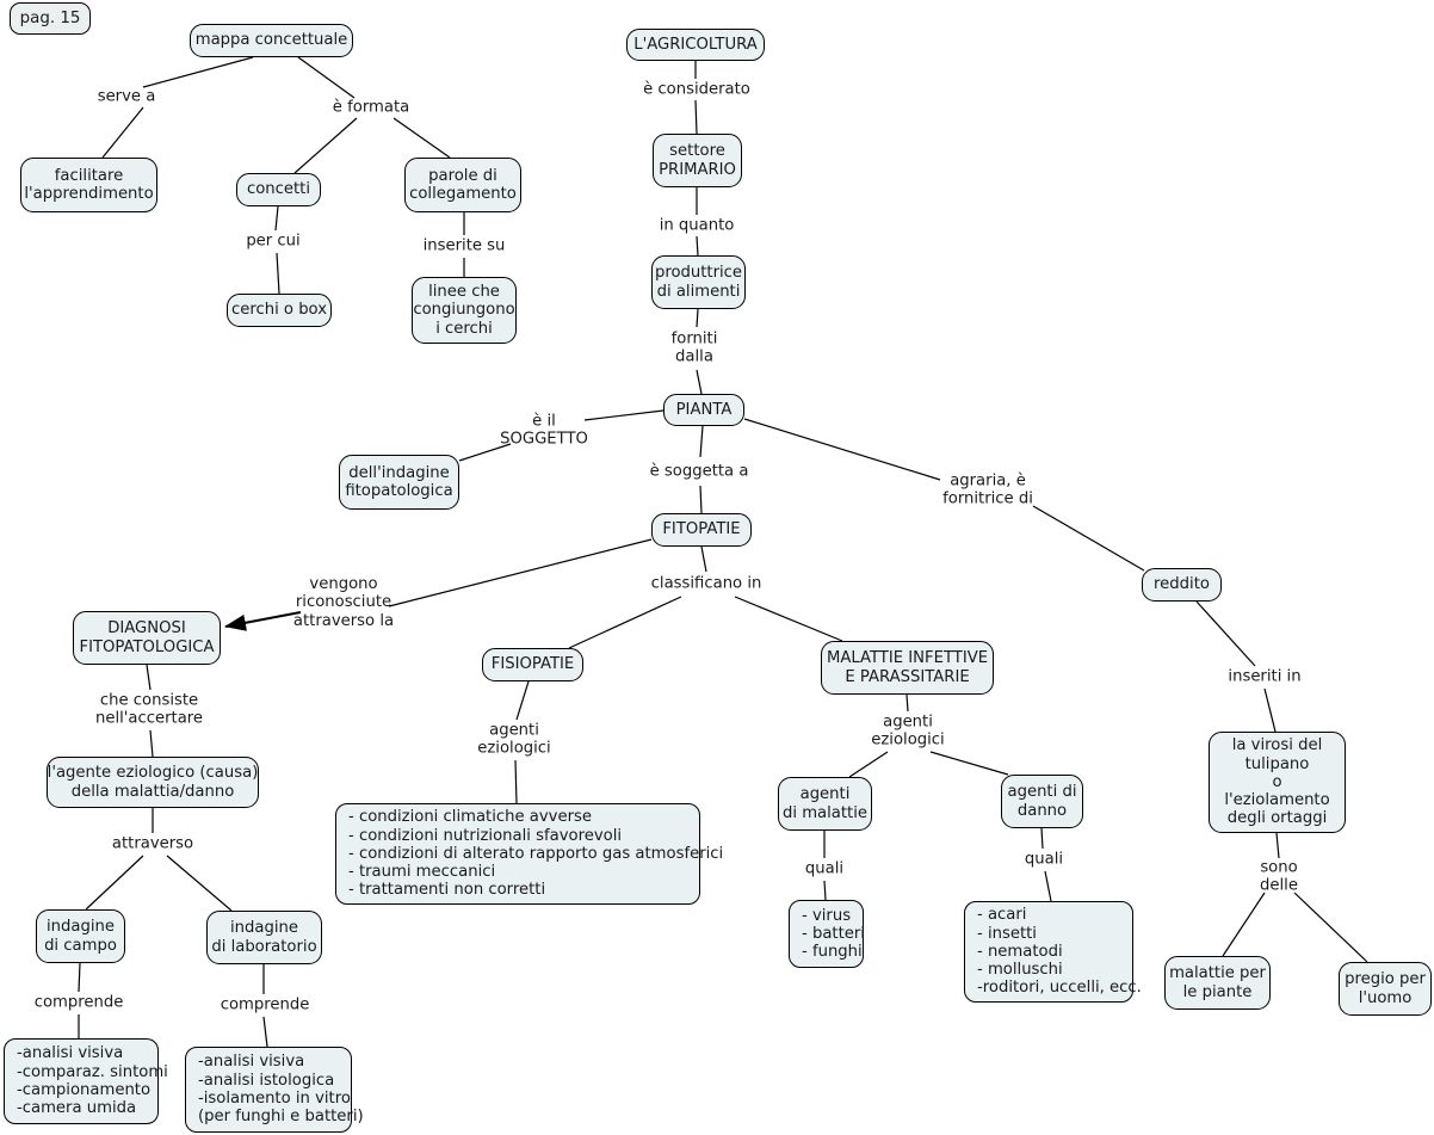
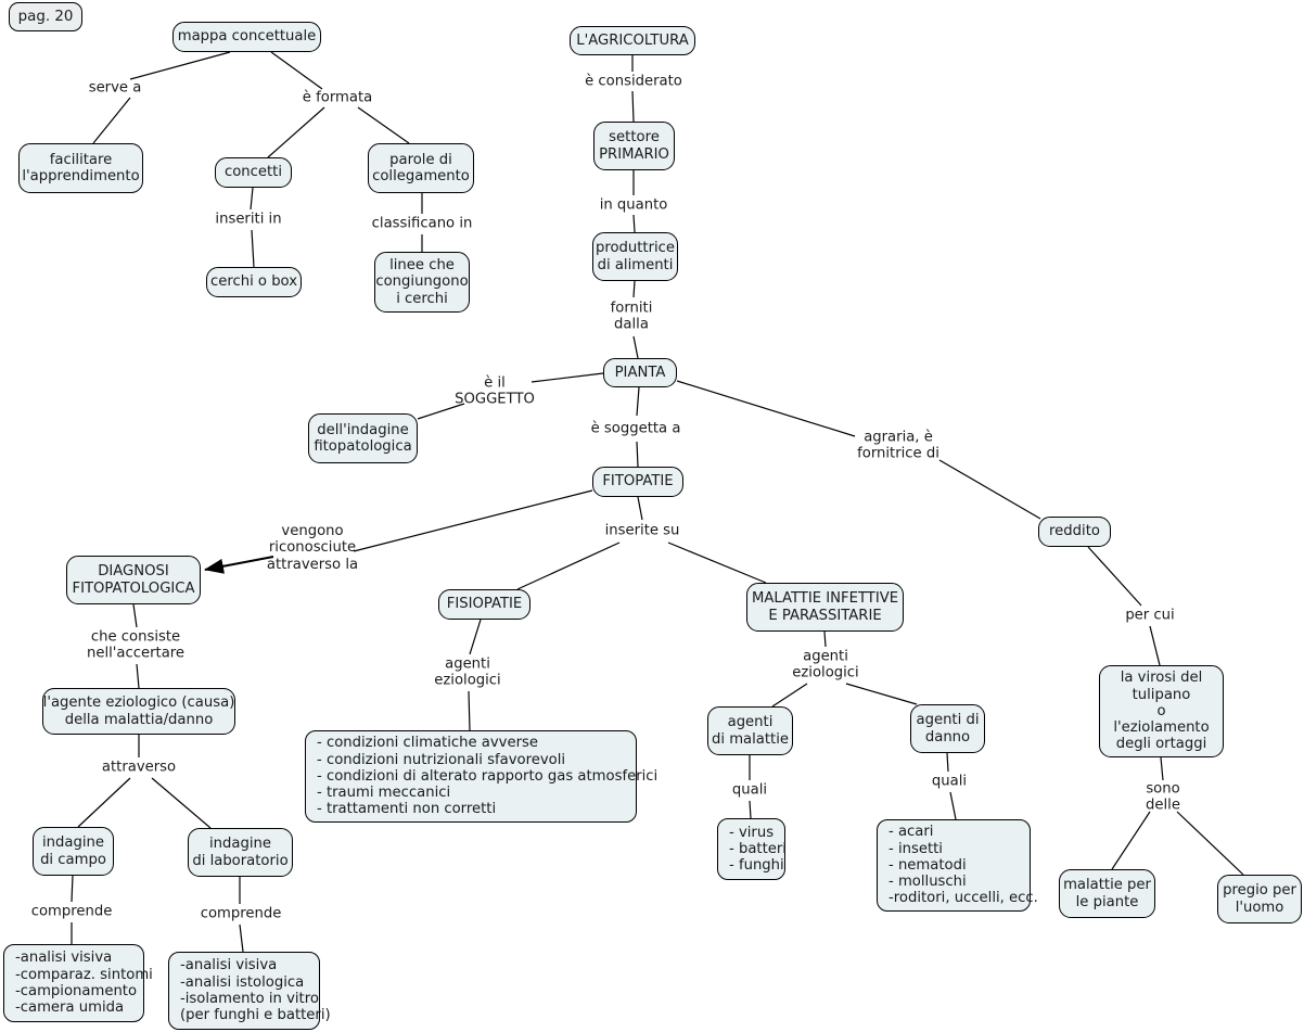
- pag. 15
+ pag. 20
  mappa concettuale
  facilitare
  l'apprendimento
  concetti
  parole di
  collegamento
  cerchi o box
  linee che
  congiungono
  i cerchi
  L'AGRICOLTURA
  settore
  PRIMARIO
  produttrice
  di alimenti
  PIANTA
  dell'indagine
  fitopatologica
  FITOPATIE
  DIAGNOSI
  FITOPATOLOGICA
  FISIOPATIE
  MALATTIE INFETTIVE
  E PARASSITARIE
  reddito
  l'agente eziologico (causa)
  della malattia/danno
  - condizioni climatiche avverse
  - condizioni nutrizionali sfavorevoli
  - condizioni di alterato rapporto gas atmosferici
  - traumi meccanici
  - trattamenti non corretti
  agenti
  di malattie
  agenti di
  danno
  la virosi del
  tulipano
  o
  l'eziolamento
  degli ortaggi
  - virus
  - batteri
  - funghi
  - acari
  - insetti
  - nematodi
  - molluschi
  -roditori, uccelli, ecc.
  malattie per
  le piante
  pregio per
  l'uomo
  indagine
  di campo
  indagine
  di laboratorio
  -analisi visiva
  -comparaz. sintomi
  -campionamento
  -camera umida
  -analisi visiva
  -analisi istologica
  -isolamento in vitro
  (per funghi e batteri)
  serve a
  è formata
- per cui
+ inseriti in
- inserite su
+ classificano in
  è considerato
  in quanto
  forniti
  dalla
  è il
  SOGGETTO
  è soggetta a
  agraria, è
  fornitrice di
  vengono
  riconosciute
  attraverso la
- classificano in
+ inserite su
  che consiste
  nell'accertare
  agenti
  eziologici
  agenti
  eziologici
- inseriti in
+ per cui
  attraverso
  quali
  quali
  sono
  delle
  comprende
  comprende
